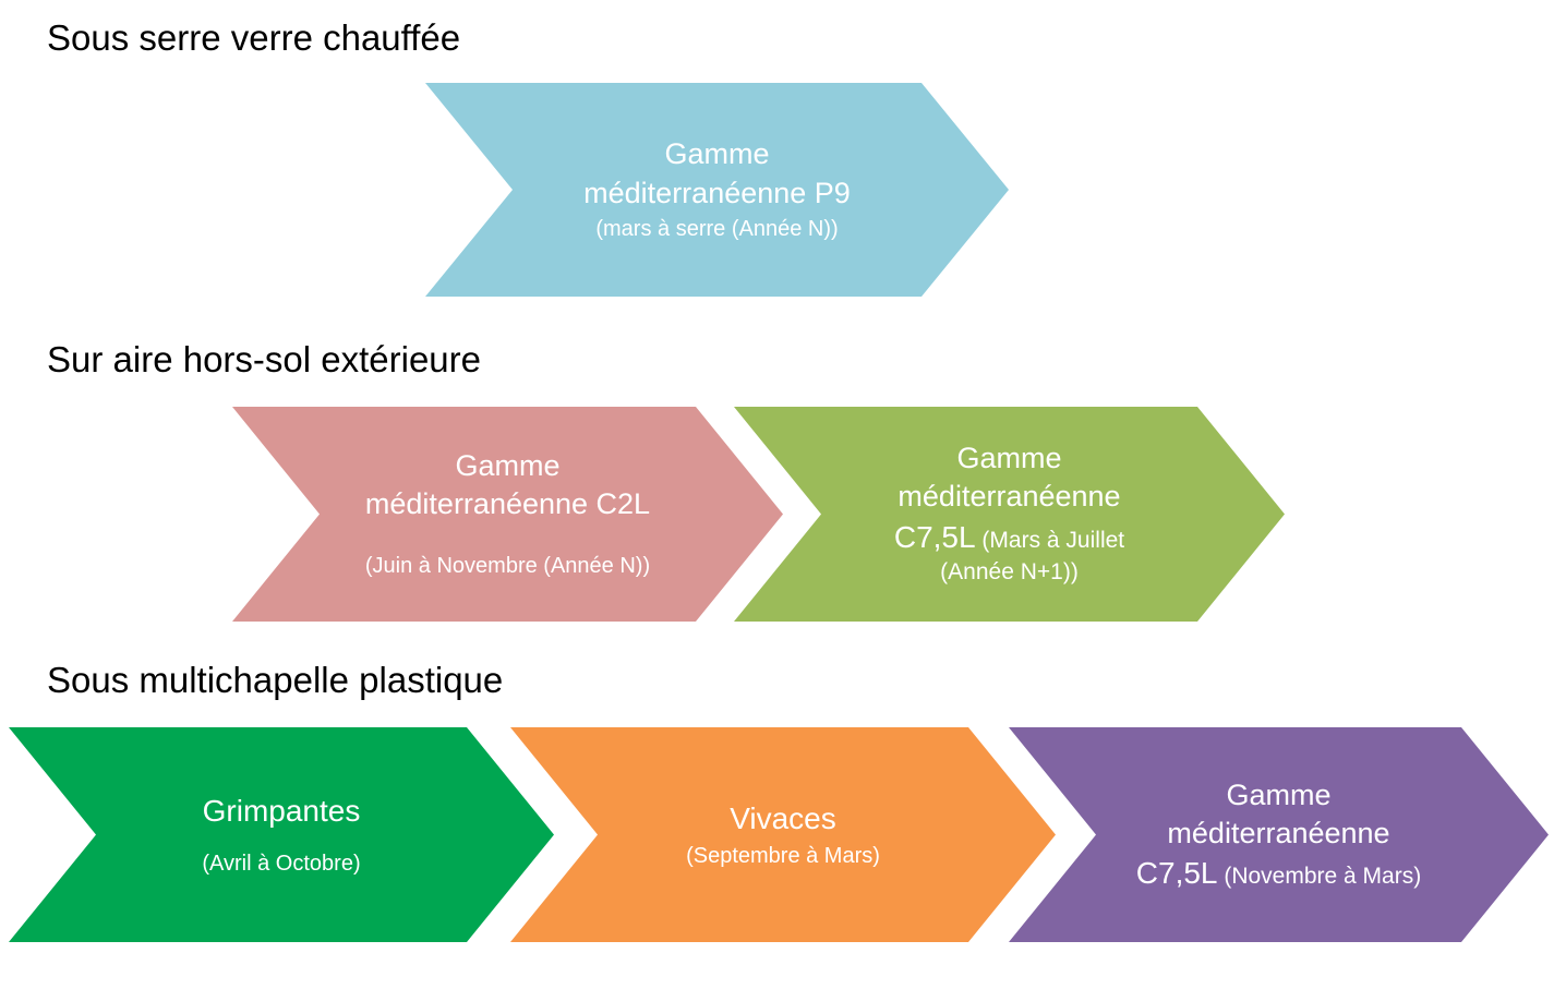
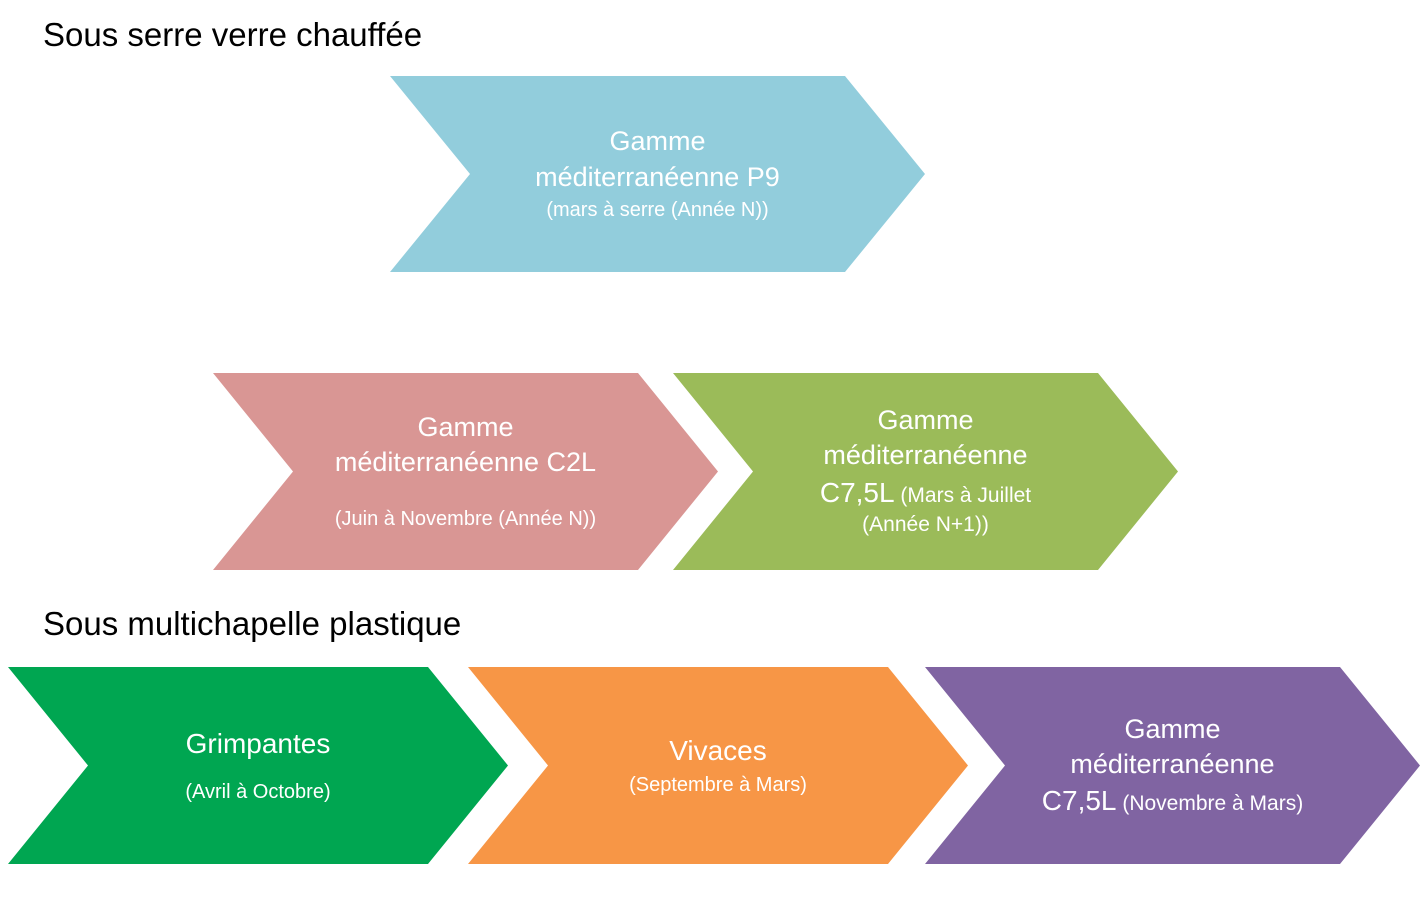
  Sous serre verre chauffée
  Gamme
  méditerranéenne P9
  (mars à serre (Année N))
- Sur aire hors-sol extérieure
  Gamme
  méditerranéenne C2L
  (Juin à Novembre (Année N))
  Gamme
  méditerranéenne
  C7,5L (Mars à Juillet
  (Année N+1))
  Sous multichapelle plastique
  Grimpantes
  (Avril à Octobre)
  Vivaces
  (Septembre à Mars)
  Gamme
  méditerranéenne
  C7,5L (Novembre à Mars)
